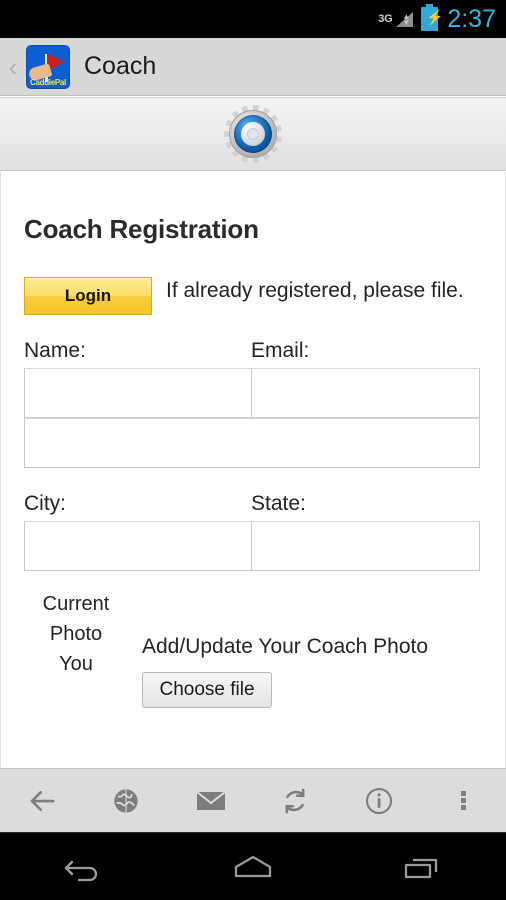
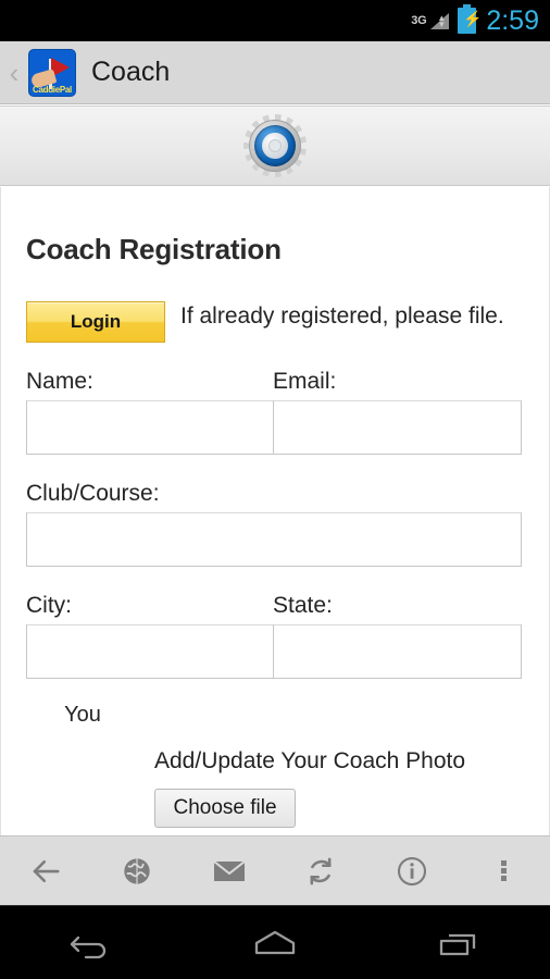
  3G
  ▲
  ▼
  ⚡
- 2:37
+ 2:59
  ‹
  CaddiePal
  Coach
  Coach Registration
  Login
  If already registered, please file.
  Name:
  Email:
+ Club/Course:
  City:
  State:
- Current Photo
  You
  Add/Update Your Coach Photo
  Choose file
